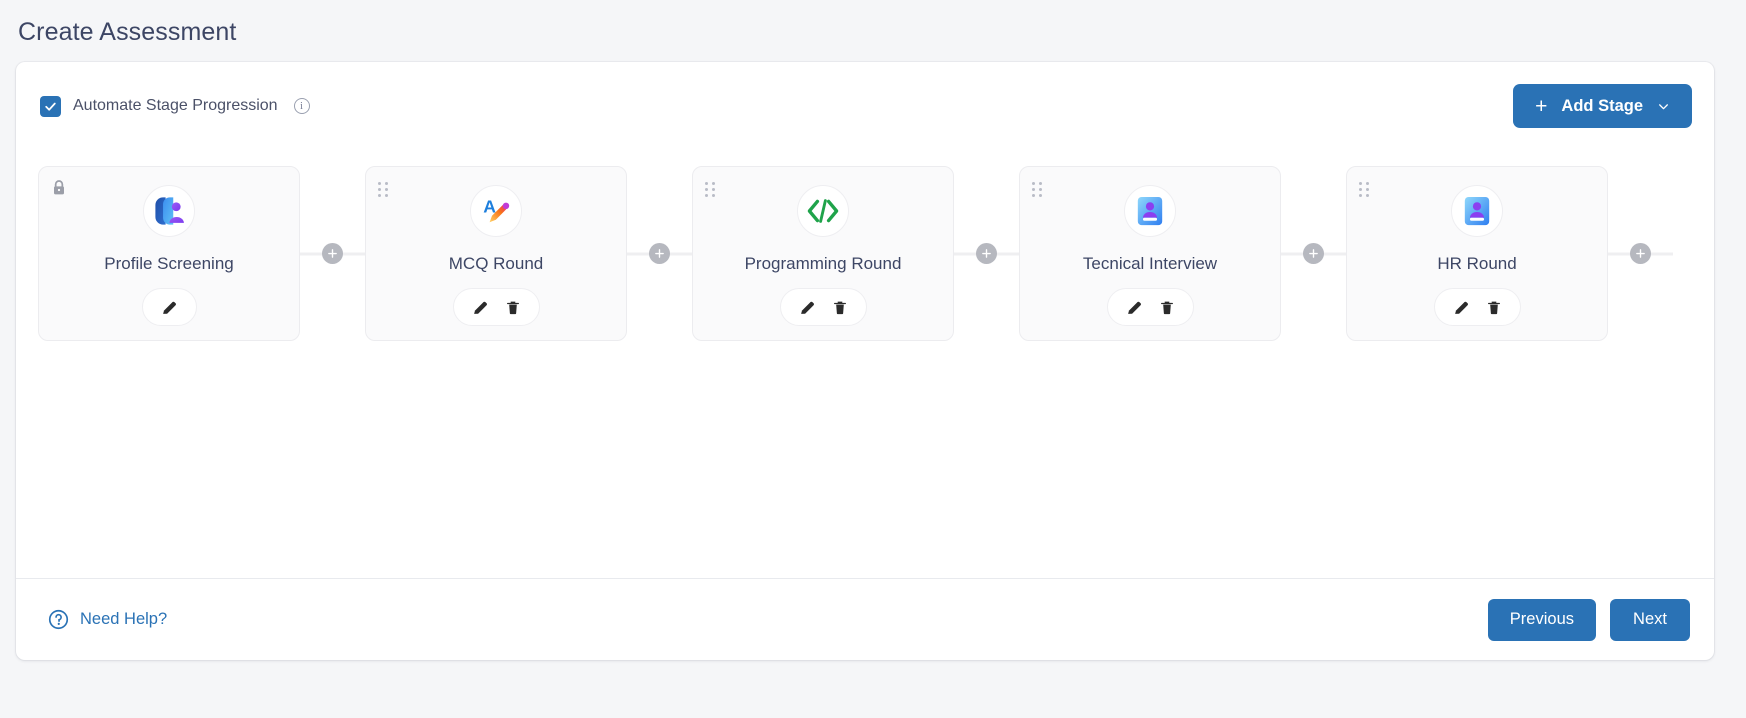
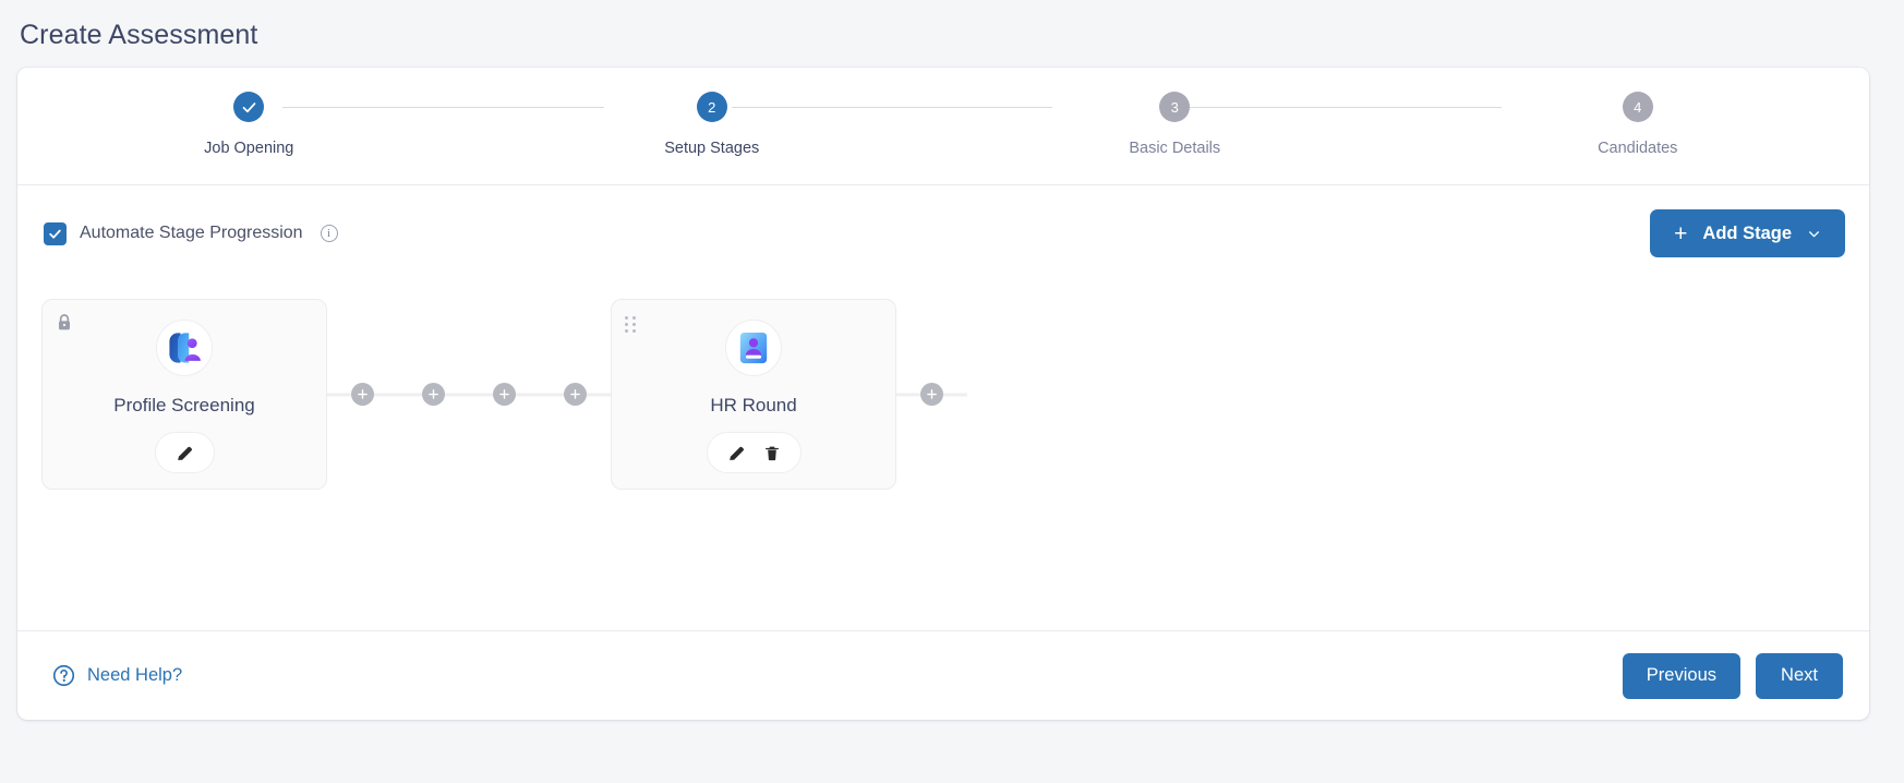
  Create Assessment
+ Job Opening
+ 2
+ Setup Stages
+ 3
+ Basic Details
+ 4
+ Candidates
  Automate Stage Progression
  i
  +
  Add Stage
  Profile Screening
- A
- MCQ Round
- Programming Round
- Tecnical Interview
  HR Round
  Need Help?
  Previous
  Next
